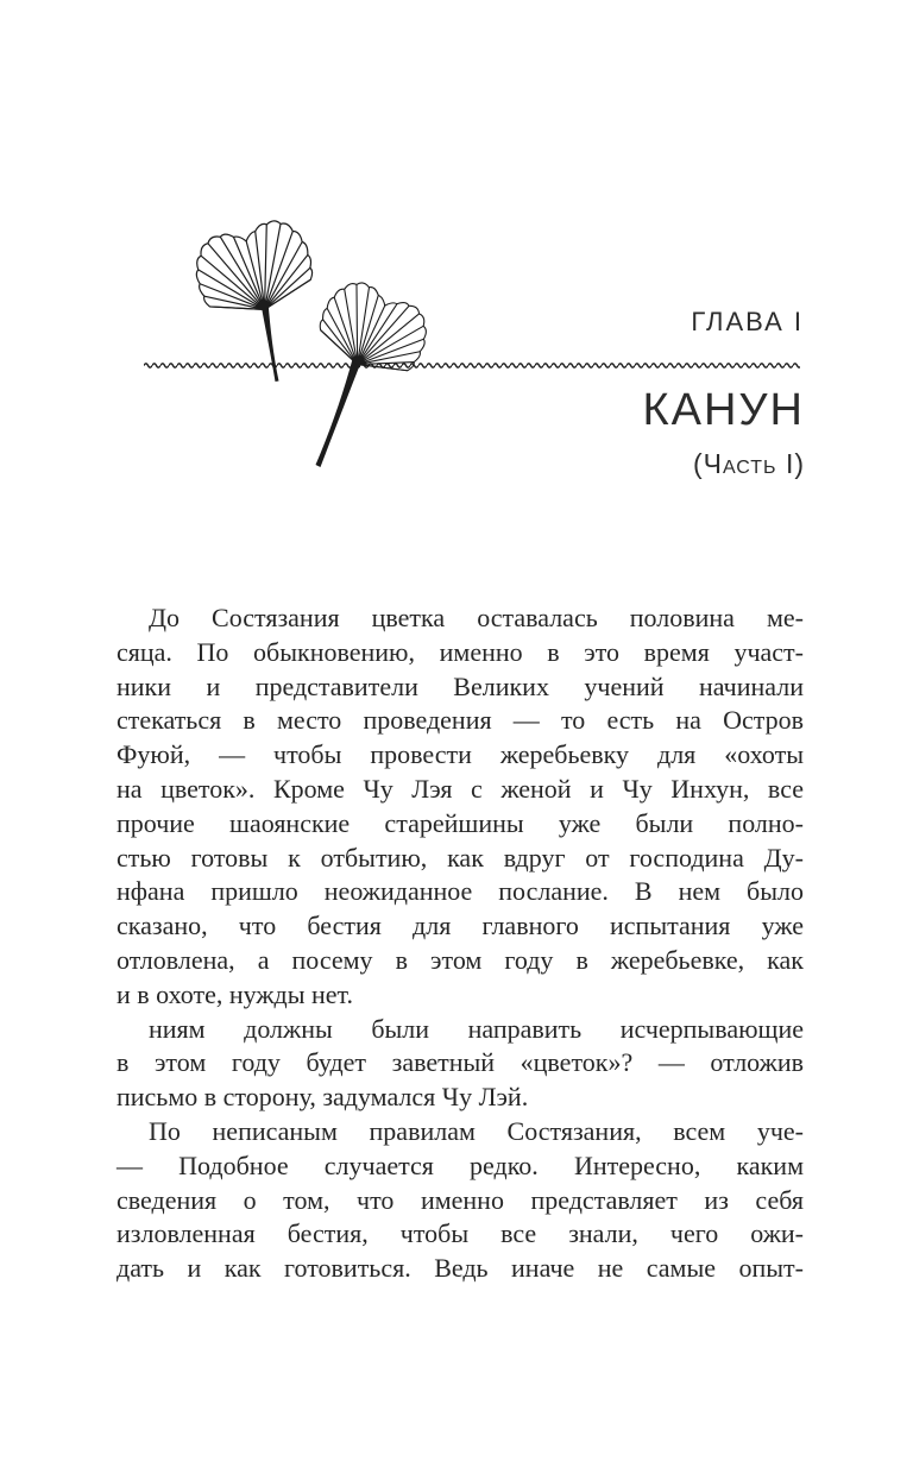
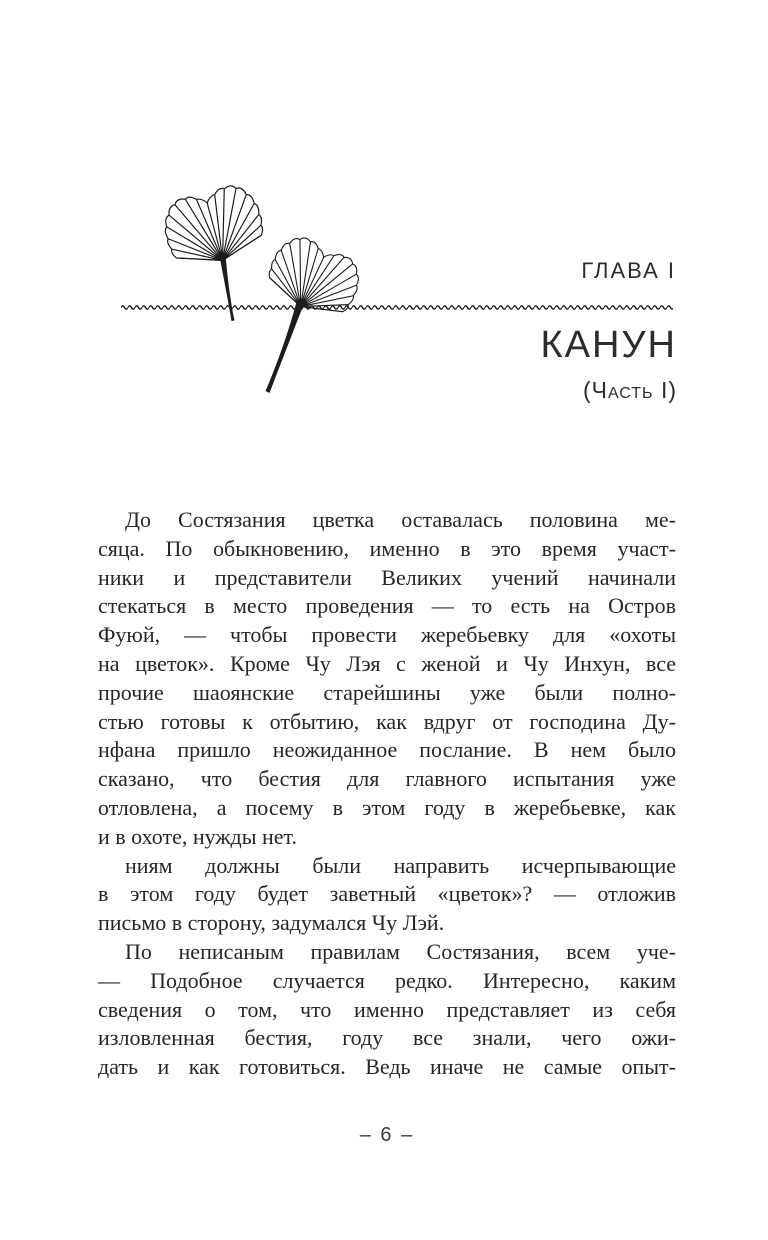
  ГЛАВА I
  КАНУН
  (Часть I)
  До Состязания цветка оставалась половина ме-
  сяца. По обыкновению, именно в это время участ-
  ники и представители Великих учений начинали
  стекаться в место проведения — то есть на Остров
  Фуюй, — чтобы провести жеребьевку для «охоты
  на цветок». Кроме Чу Лэя с женой и Чу Инхун, все
  прочие шаоянские старейшины уже были полно-
  стью готовы к отбытию, как вдруг от господина Ду-
  нфана пришло неожиданное послание. В нем было
  сказано, что бестия для главного испытания уже
  отловлена, а посему в этом году в жеребьевке, как
  и в охоте, нужды нет.
  ниям должны были направить исчерпывающие
  в этом году будет заветный «цветок»? — отложив
  письмо в сторону, задумался Чу Лэй.
  По неписаным правилам Состязания, всем уче-
  — Подобное случается редко. Интересно, каким
  сведения о том, что именно представляет из себя
- изловленная бестия, чтобы все знали, чего ожи-
+ изловленная бестия, году все знали, чего ожи-
  дать и как готовиться. Ведь иначе не самые опыт-
+ – 6 –
